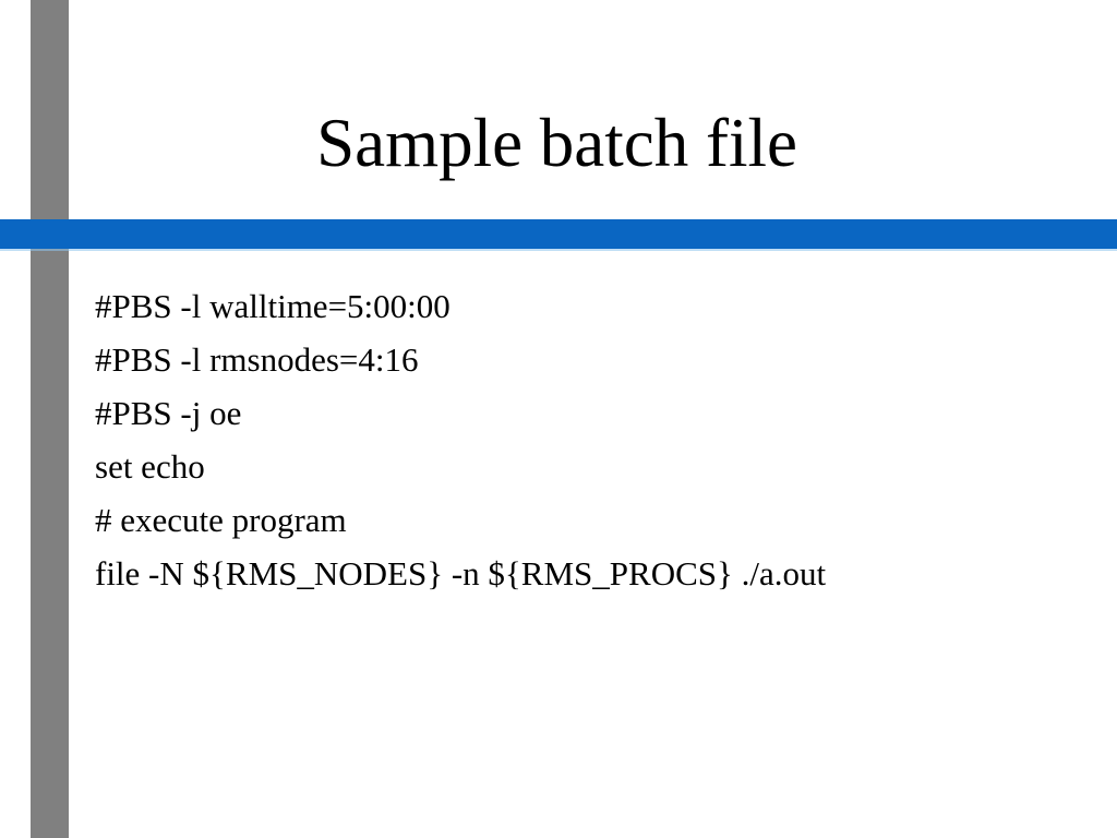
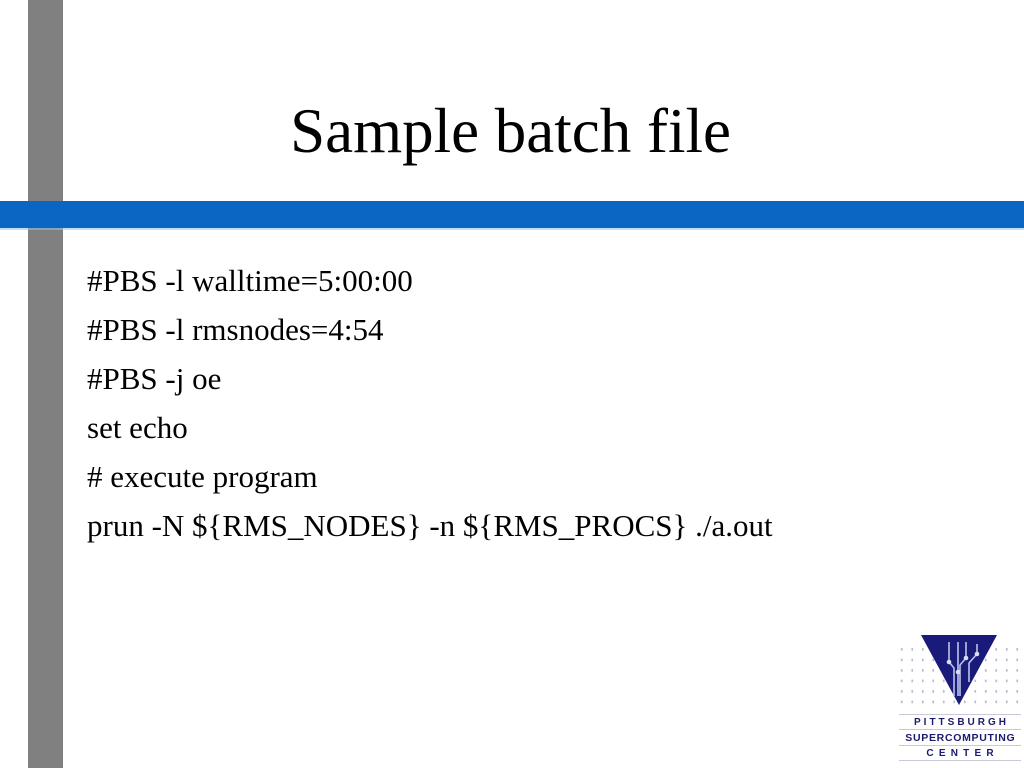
  Sample batch file
  #PBS -l walltime=5:00:00
- #PBS -l rmsnodes=4:16
+ #PBS -l rmsnodes=4:54
  #PBS -j oe
  set echo
  # execute program
- file -N ${RMS_NODES} -n ${RMS_PROCS} ./a.out
+ prun -N ${RMS_NODES} -n ${RMS_PROCS} ./a.out
+ PITTSBURGH
+ SUPERCOMPUTING
+ CENTER
